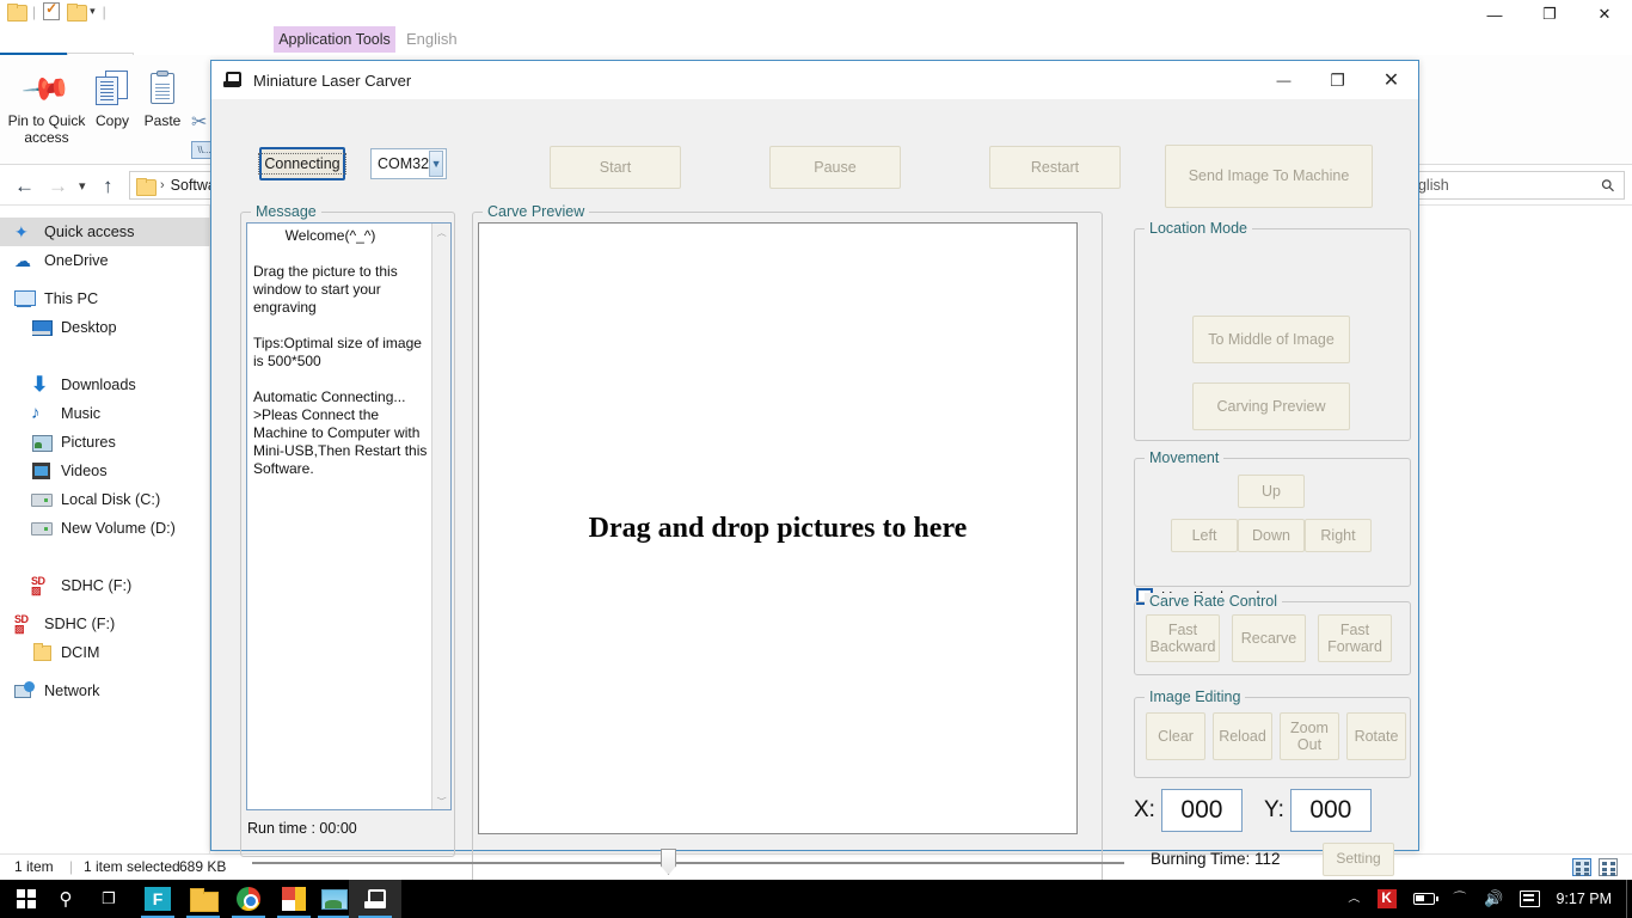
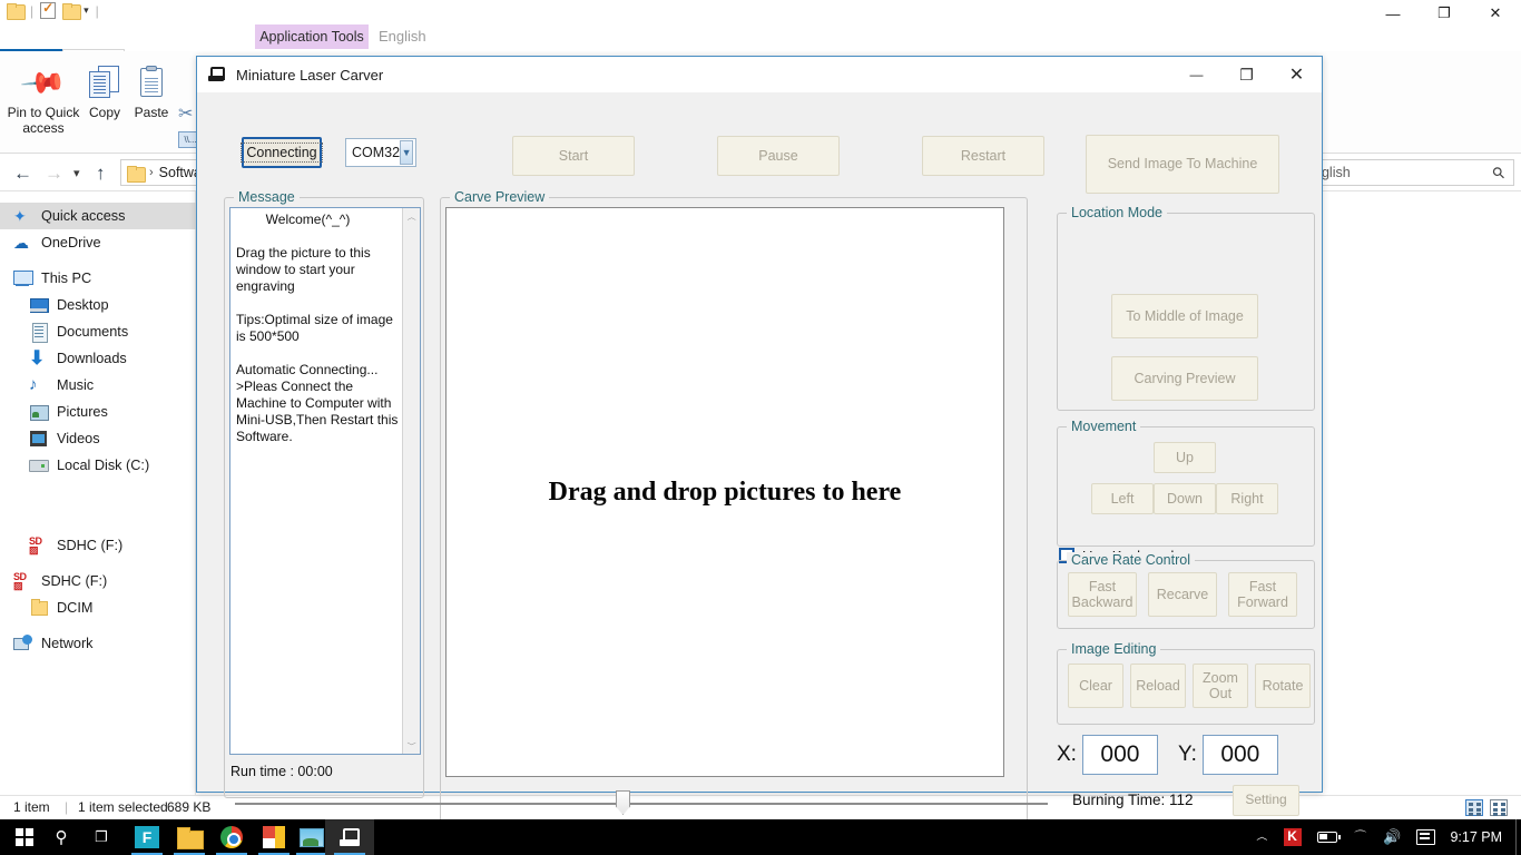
  |
  ▾
  |
  —
  ❐
  ✕
  Application Tools
  English
  Pin to Quick
  access
  Copy
  Paste
  ✂
  \\..
  ←
  →
  ▾
  ↑
  ›
  Softw
  ✦
  Quick access
  ☁
  OneDrive
  This PC
  Desktop
+ Documents
  ⬇
  Downloads
  ♪
  Music
  Pictures
  Videos
  Local Disk (C:)
- New Volume (D:)
  SD
  ▨
  SDHC (F:)
  SD
  ▨
  SDHC (F:)
  DCIM
  Network
  1 item
  |
  1 item selected
  689 KB
  Miniature Laser Carver
  —
  ❐
  ✕
  Connecting
  COM32
  ▼
  Start
  Pause
  Restart
  Send Image To Machine
  Message
  Welcome(^_^)
  Drag the picture to this window to start your engraving
  Tips:Optimal size of image is 500*500
  Automatic Connecting...
  >Pleas Connect the Machine to Computer with Mini-USB,Then Restart this Software.
  ︿
  ﹀
  Run time : 00:00
  Carve Preview
  Drag and drop pictures to here
  Location Mode
  To Middle of Image
  Carving Preview
  Movement
  Up
  Left
  Down
  Right
  Carve Rate Control
  Fast Backward
  Recarve
  Fast Forward
  Image Editing
  Clear
  Reload
  Zoom Out
  Rotate
  X:
  000
  Y:
  000
  Burning Time: 112
  Setting
  ⚲
  ❐
  F
  ︿
  ⌒
  🔊
  9:17 PM
